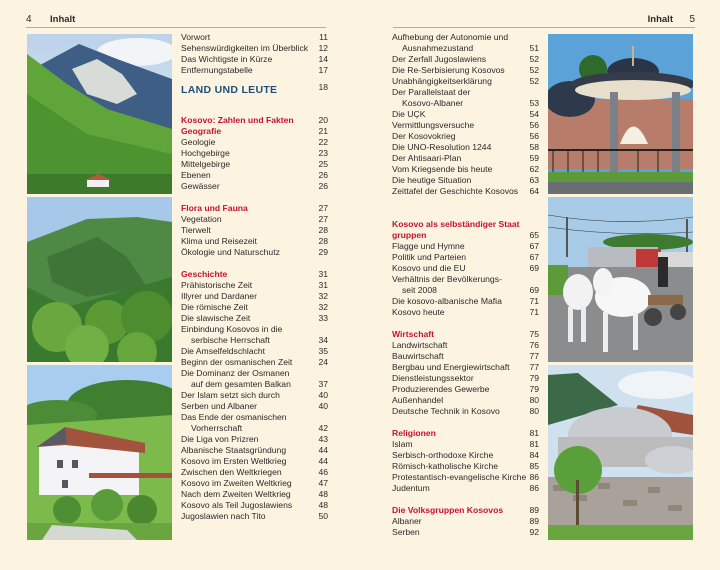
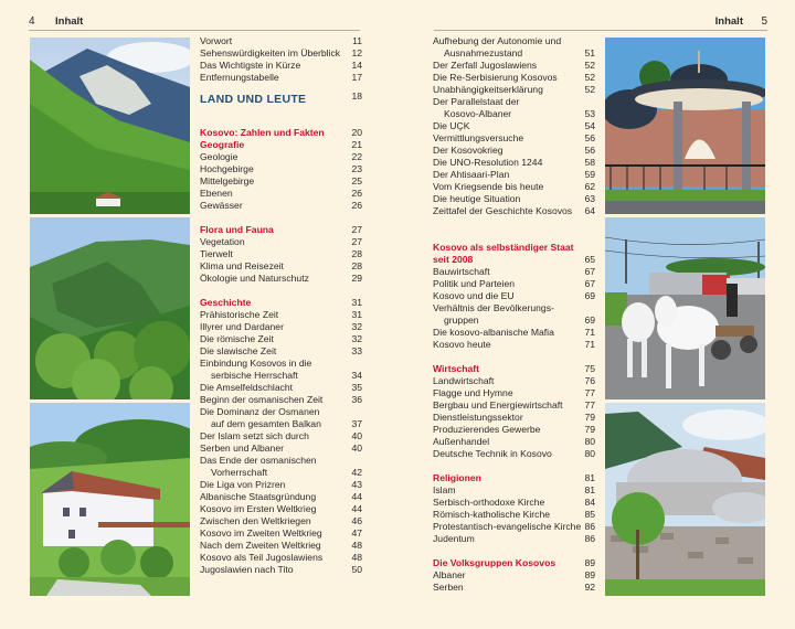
  4
  Inhalt
  Vorwort
  11
  Sehenswürdigkeiten im Überblick
  12
  Das Wichtigste in Kürze
  14
  Entfernungstabelle
  17
  LAND UND LEUTE
  18
  Kosovo: Zahlen und Fakten
  20
  Geografie
  21
  Geologie
  22
  Hochgebirge
  23
  Mittelgebirge
  25
  Ebenen
  26
  Gewässer
  26
  Flora und Fauna
  27
  Vegetation
  27
  Tierwelt
  28
  Klima und Reisezeit
  28
  Ökologie und Naturschutz
  29
  Geschichte
  31
  Prähistorische Zeit
  31
  Illyrer und Dardaner
  32
  Die römische Zeit
  32
  Die slawische Zeit
  33
  Einbindung Kosovos in die
  serbische Herrschaft
  34
  Die Amselfeldschlacht
  35
  Beginn der osmanischen Zeit
- 24
+ 36
  Die Dominanz der Osmanen
  auf dem gesamten Balkan
  37
  Der Islam setzt sich durch
  40
  Serben und Albaner
  40
  Das Ende der osmanischen
  Vorherrschaft
  42
  Die Liga von Prizren
  43
  Albanische Staatsgründung
  44
  Kosovo im Ersten Weltkrieg
  44
  Zwischen den Weltkriegen
  46
  Kosovo im Zweiten Weltkrieg
  47
  Nach dem Zweiten Weltkrieg
  48
  Kosovo als Teil Jugoslawiens
  48
  Jugoslawien nach Tito
  50
  Inhalt
  5
  Aufhebung der Autonomie und
  Ausnahmezustand
  51
  Der Zerfall Jugoslawiens
  52
  Die Re-Serbisierung Kosovos
  52
  Unabhängigkeitserklärung
  52
  Der Parallelstaat der
  Kosovo-Albaner
  53
  Die UÇK
  54
  Vermittlungsversuche
  56
  Der Kosovokrieg
  56
  Die UNO-Resolution 1244
  58
  Der Ahtisaari-Plan
  59
  Vom Kriegsende bis heute
  62
  Die heutige Situation
  63
  Zeittafel der Geschichte Kosovos
  64
  Kosovo als selbständiger Staat
- gruppen
+ seit 2008
  65
- Flagge und Hymne
+ Bauwirtschaft
  67
  Politik und Parteien
  67
  Kosovo und die EU
  69
  Verhältnis der Bevölkerungs-
- seit 2008
+ gruppen
  69
  Die kosovo-albanische Mafia
  71
  Kosovo heute
  71
  Wirtschaft
  75
  Landwirtschaft
  76
- Bauwirtschaft
+ Flagge und Hymne
  77
  Bergbau und Energiewirtschaft
  77
  Dienstleistungssektor
  79
  Produzierendes Gewerbe
  79
  Außenhandel
  80
  Deutsche Technik in Kosovo
  80
  Religionen
  81
  Islam
  81
  Serbisch-orthodoxe Kirche
  84
  Römisch-katholische Kirche
  85
  Protestantisch-evangelische Kirche
  86
  Judentum
  86
  Die Volksgruppen Kosovos
  89
  Albaner
  89
  Serben
  92
